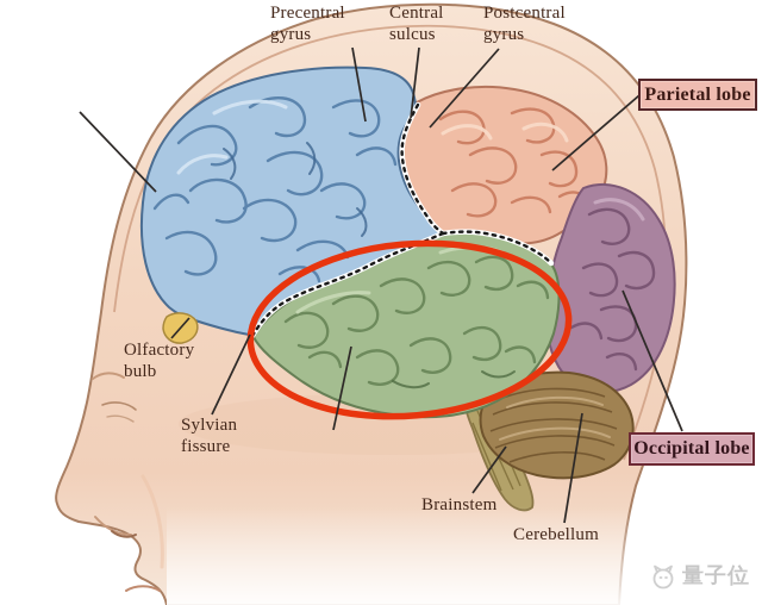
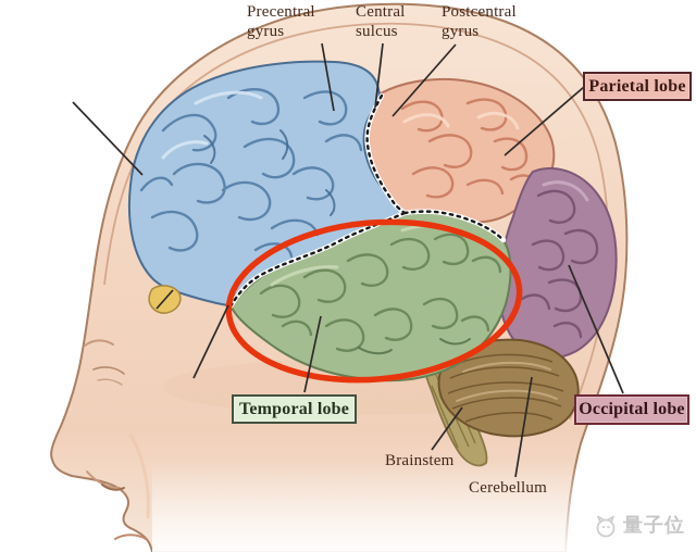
  Precentral
  gyrus
  Central
  sulcus
  Postcentral
  gyrus
- Olfactory
- bulb
- Sylvian
- fissure
  Brainstem
  Cerebellum
  Parietal lobe
+ Temporal lobe
  Occipital lobe
  量子位
